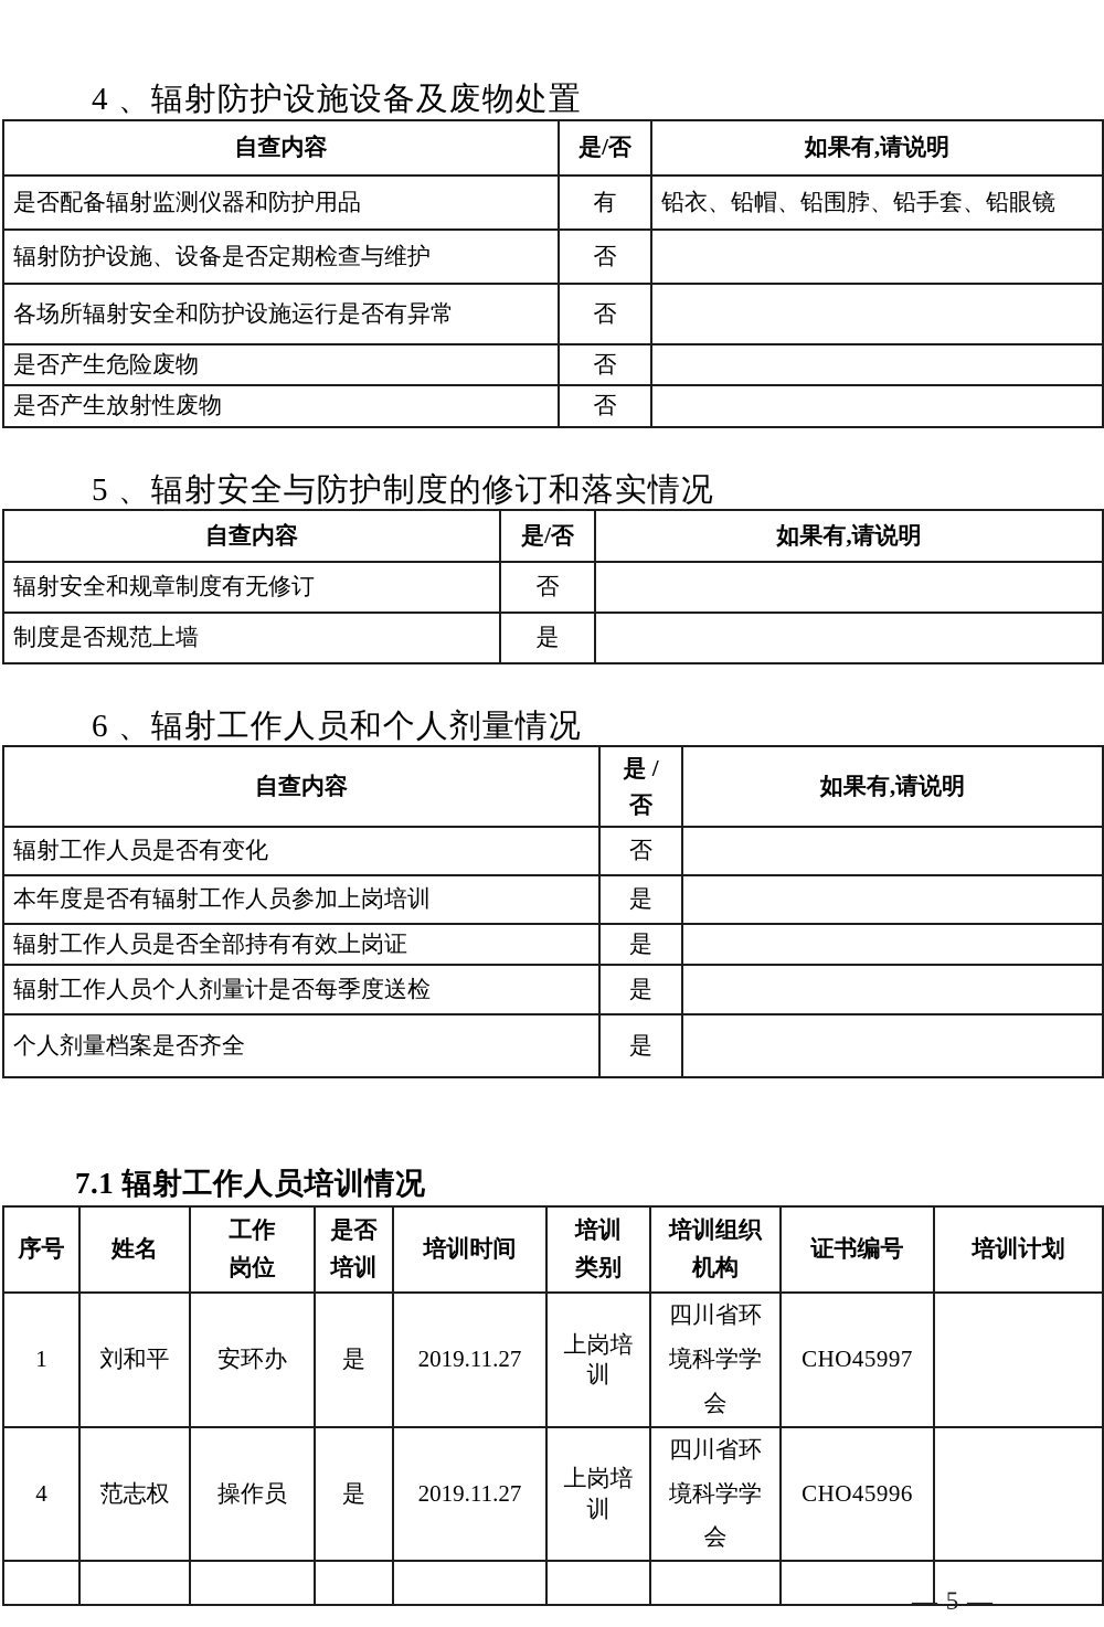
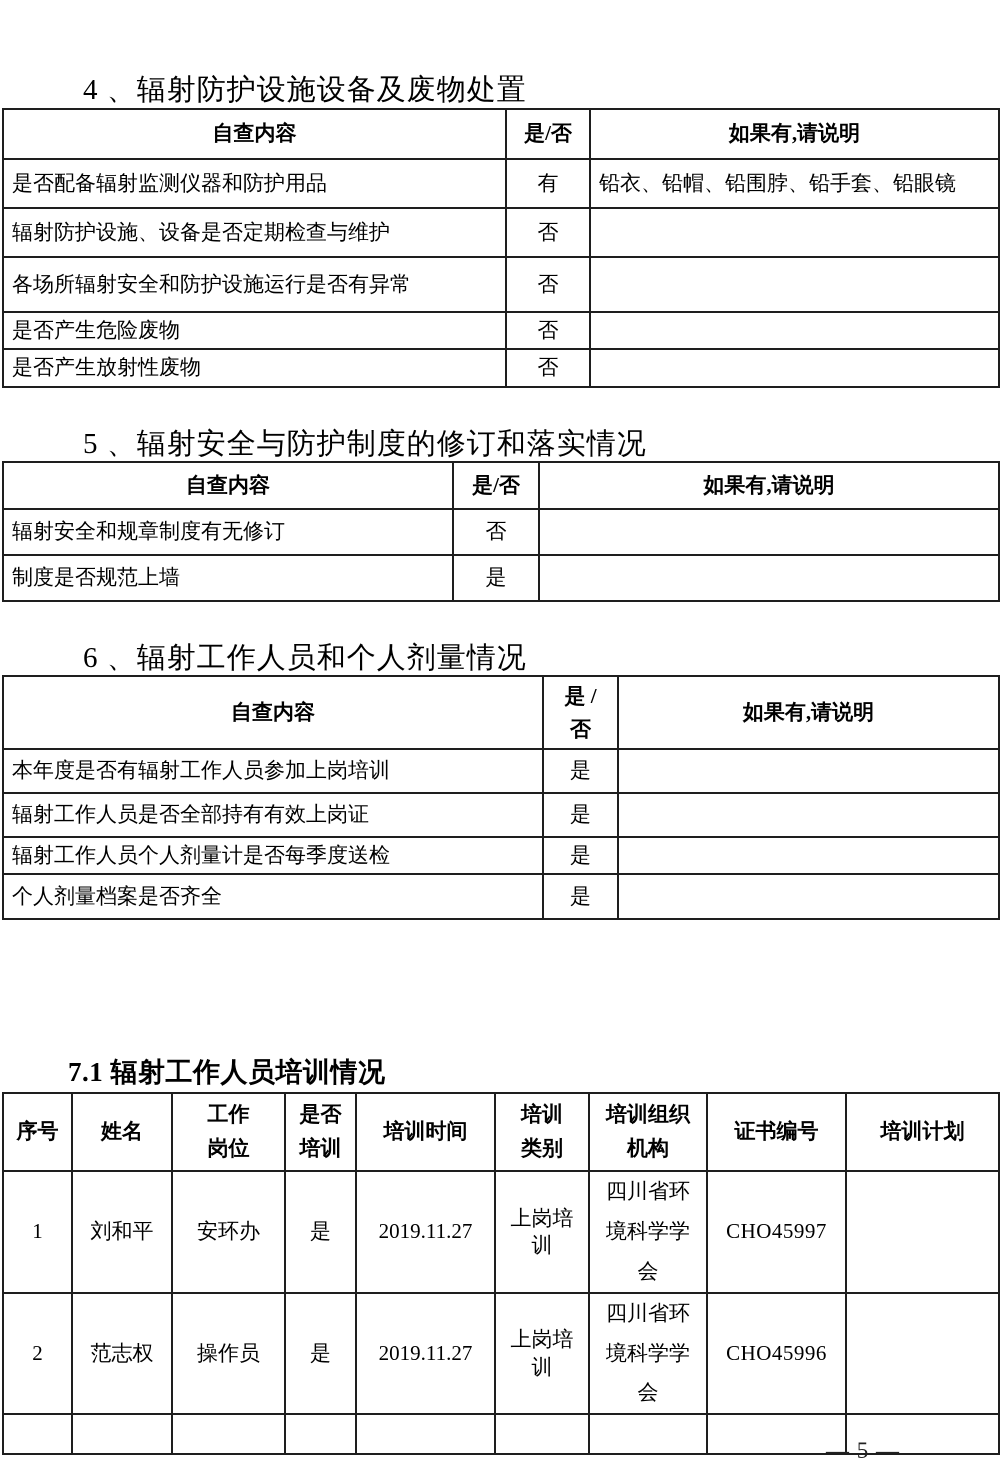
  4 、辐射防护设施设备及废物处置
  自查内容	是/否	如果有,请说明
  是否配备辐射监测仪器和防护用品	有	铅衣、铅帽、铅围脖、铅手套、铅眼镜
  辐射防护设施、设备是否定期检查与维护	否
  各场所辐射安全和防护设施运行是否有异常	否
  是否产生危险废物	否
  是否产生放射性废物	否
  5 、辐射安全与防护制度的修订和落实情况
  自查内容	是/否	如果有,请说明
  辐射安全和规章制度有无修订	否
  制度是否规范上墙	是
  6 、辐射工作人员和个人剂量情况
  自查内容	是 / 否	如果有,请说明
- 辐射工作人员是否有变化	否
  本年度是否有辐射工作人员参加上岗培训	是
  辐射工作人员是否全部持有有效上岗证	是
  辐射工作人员个人剂量计是否每季度送检	是
  个人剂量档案是否齐全	是
  7.1 辐射工作人员培训情况
  序号	姓名	工作 岗位	是否 培训	培训时间	培训 类别	培训组织 机构	证书编号	培训计划
  1	刘和平	安环办	是	2019.11.27	上岗培训	四川省环境科学学会	CHO45997
- 4	范志权	操作员	是	2019.11.27	上岗培训	四川省环境科学学会	CHO45996
+ 2	范志权	操作员	是	2019.11.27	上岗培训	四川省环境科学学会	CHO45996
  — 5 —
